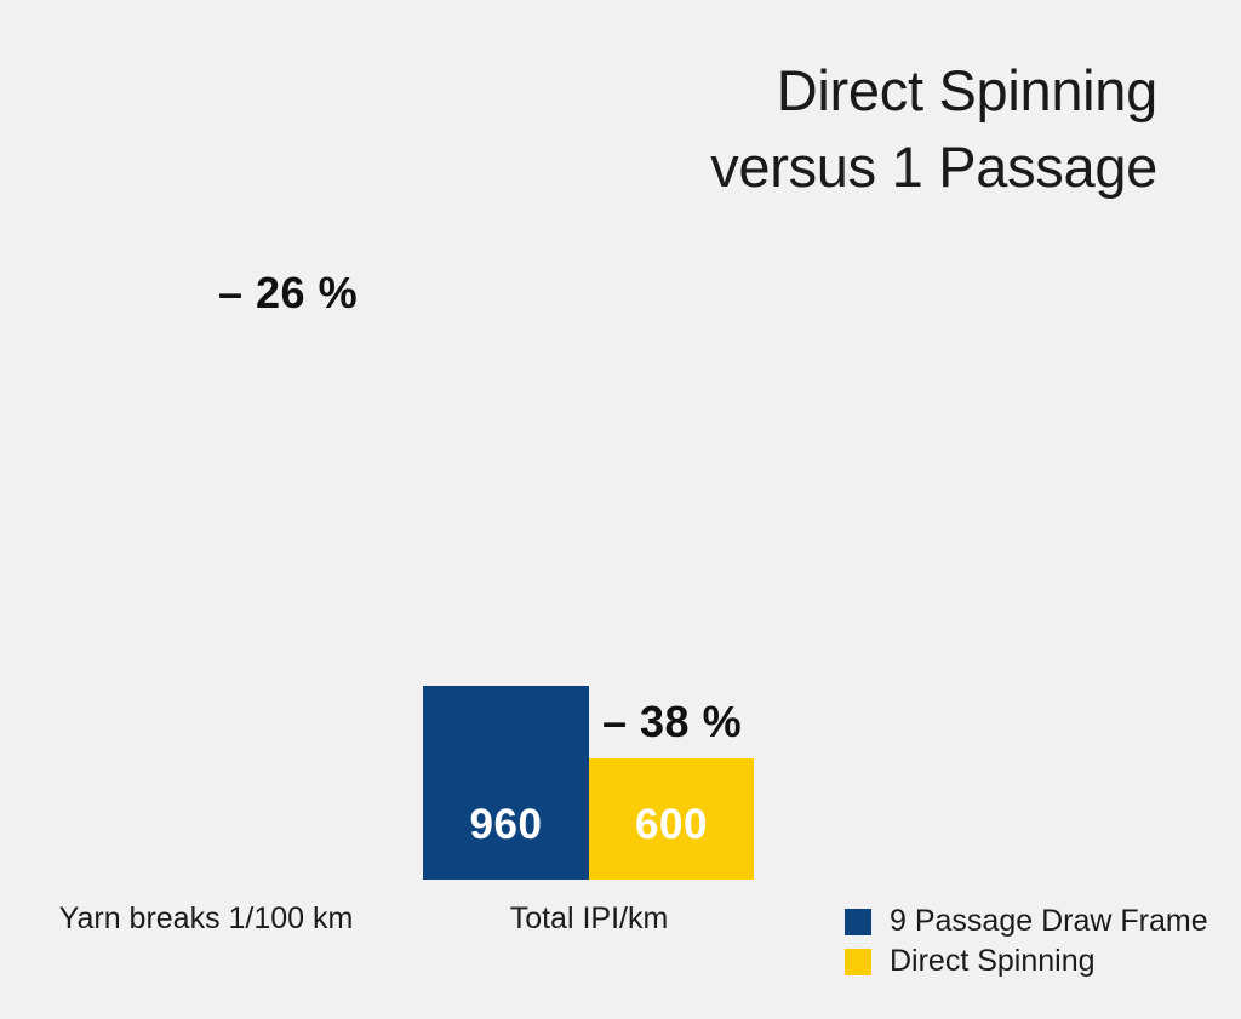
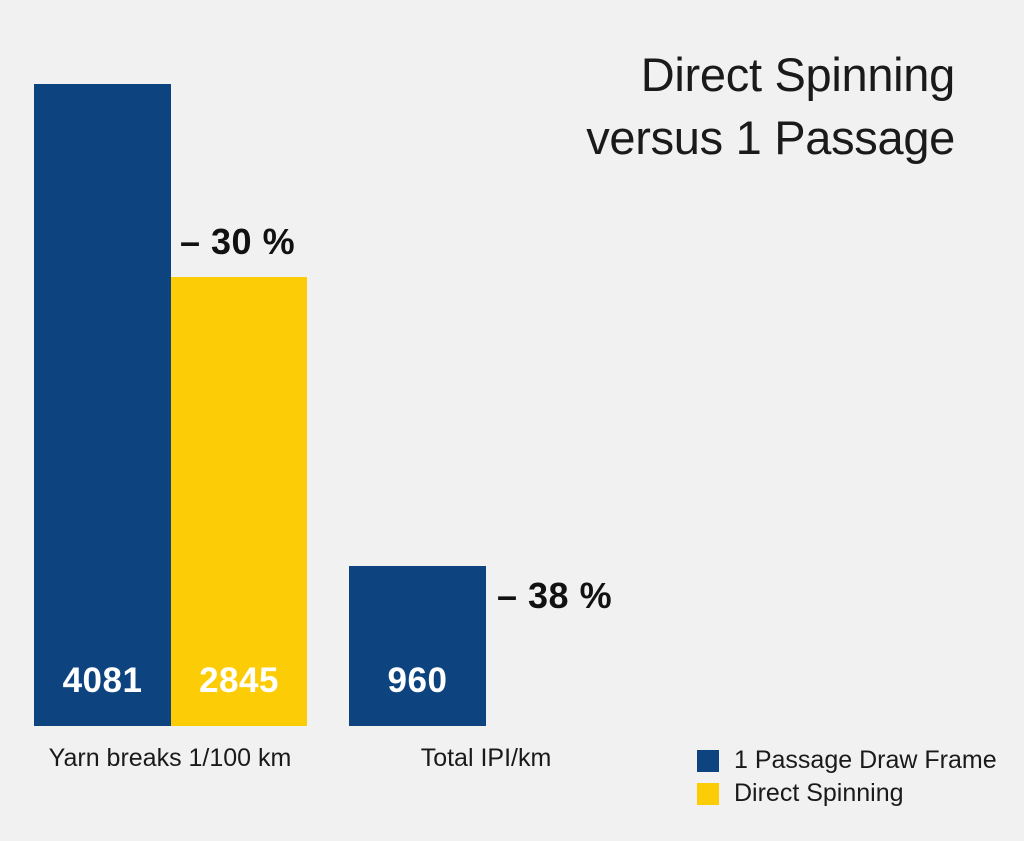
  Direct Spinning
  versus 1 Passage
+ 4081
+ 2845
- – 26 %
+ – 30 %
  960
- 600
  – 38 %
  Yarn breaks 1/100 km
  Total IPI/km
- 9 Passage Draw Frame
+ 1 Passage Draw Frame
  Direct Spinning
